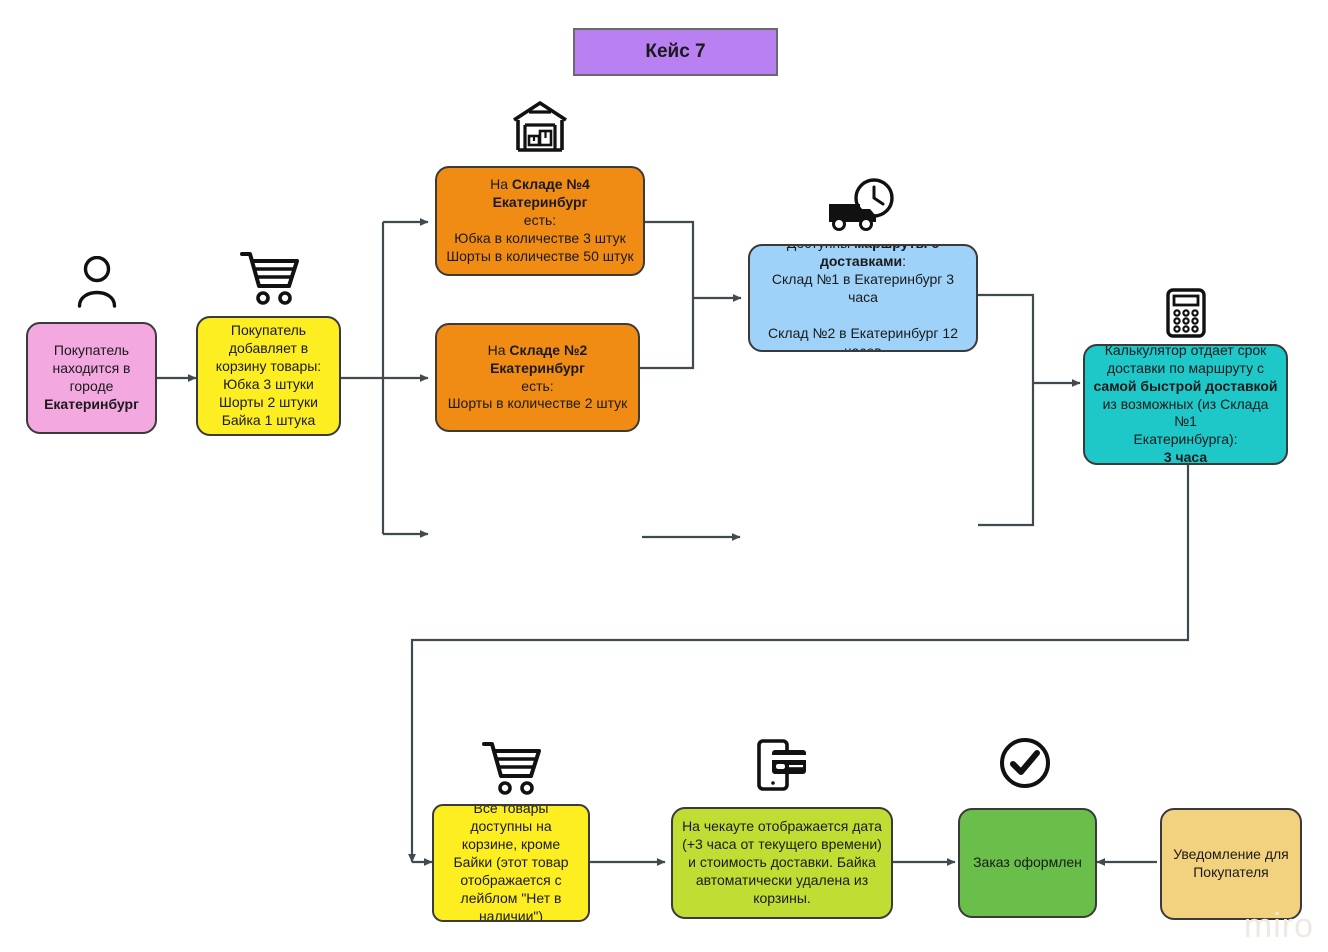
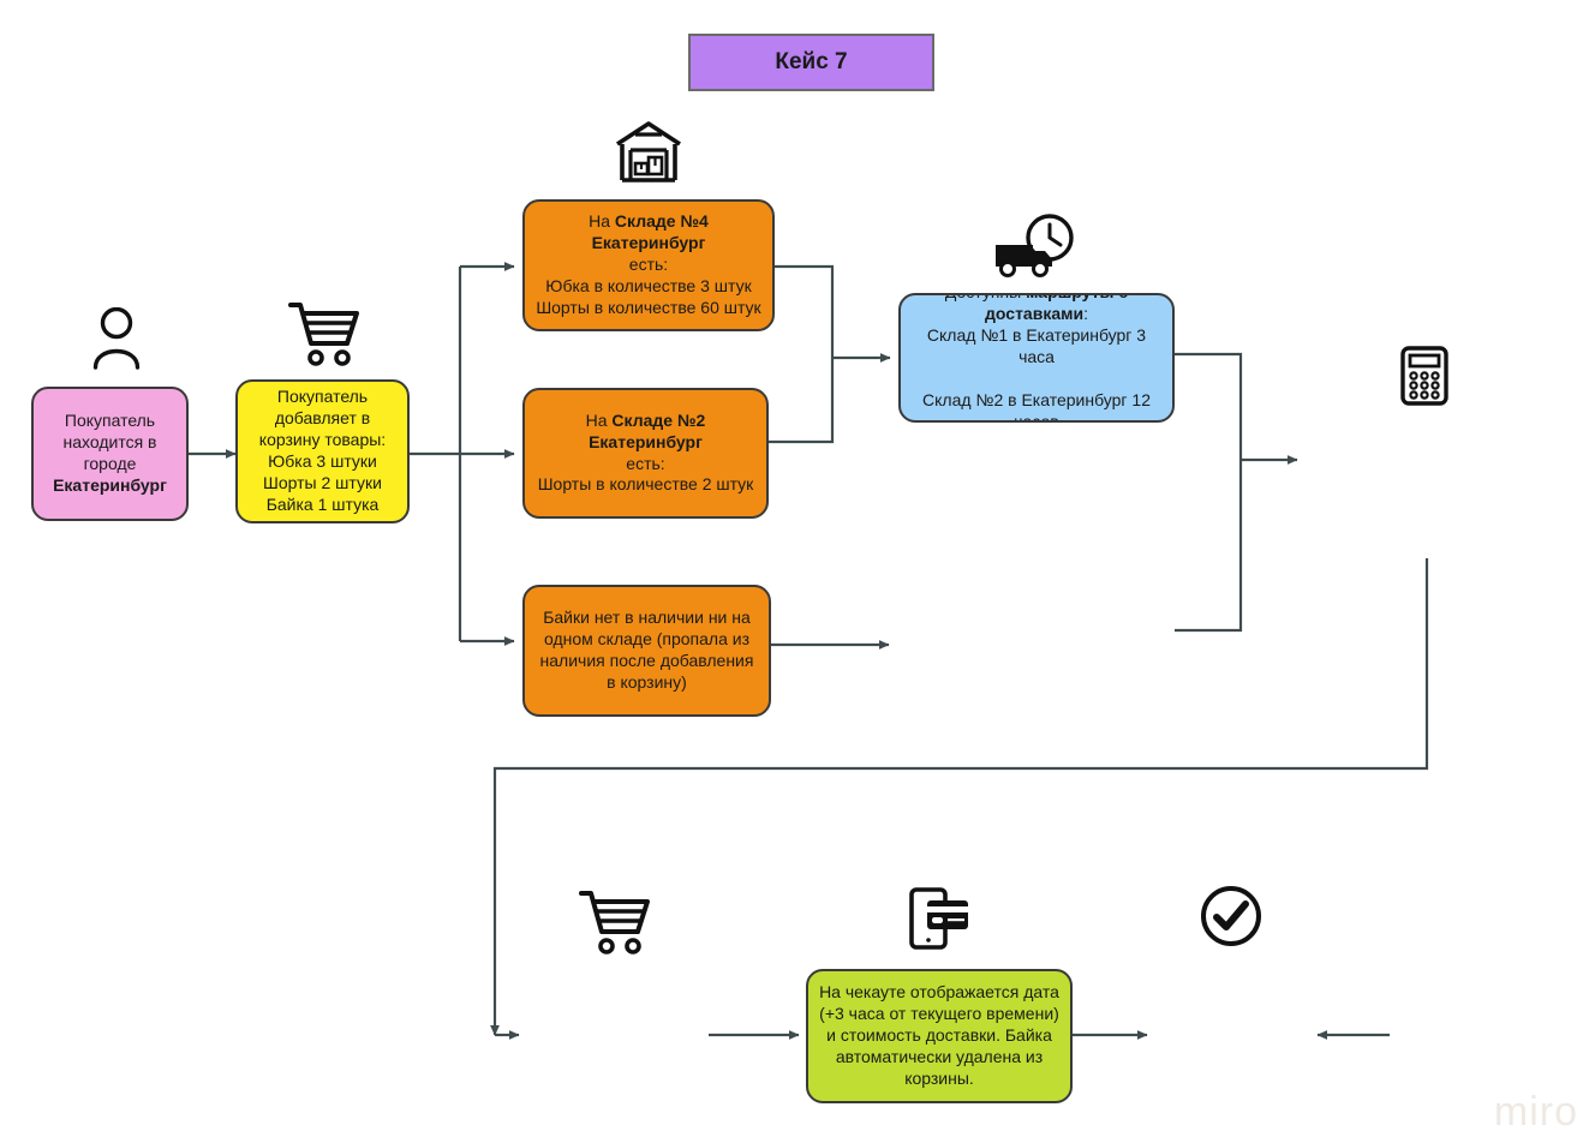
  Кейс 7
  Покупатель
  находится в
  городе
  Екатеринбург
  Покупатель
  добавляет в
  корзину товары:
  Юбка 3 штуки
  Шорты 2 штуки
  Байка 1 штука
  На Складе №4 Екатеринбург
  есть:
  Юбка в количестве 3 штук
- Шорты в количестве 50 штук
+ Шорты в количестве 60 штук
  На Складе №2 Екатеринбург
  есть:
  Шорты в количестве 2 штук
+ Байки нет в наличии ни на одном складе (пропала из наличия после добавления в корзину)
  Склад №1 в Екатеринбург 3 часа
  Склад №2 в Екатеринбург 12
- Калькулятор отдает срок
- доставки по маршруту с
- самой быстрой доставкой
- из возможных (из Склада №1
- Екатеринбурга):
- 3 часа
- Все товары доступны на корзине, кроме Байки (этот товар отображается с лейблом "Нет в наличии")
  На чекауте отображается дата (+3 часа от текущего времени) и стоимость доставки. Байка автоматически удалена из корзины.
- Заказ оформлен
- Уведомление для
- Покупателя
  miro
